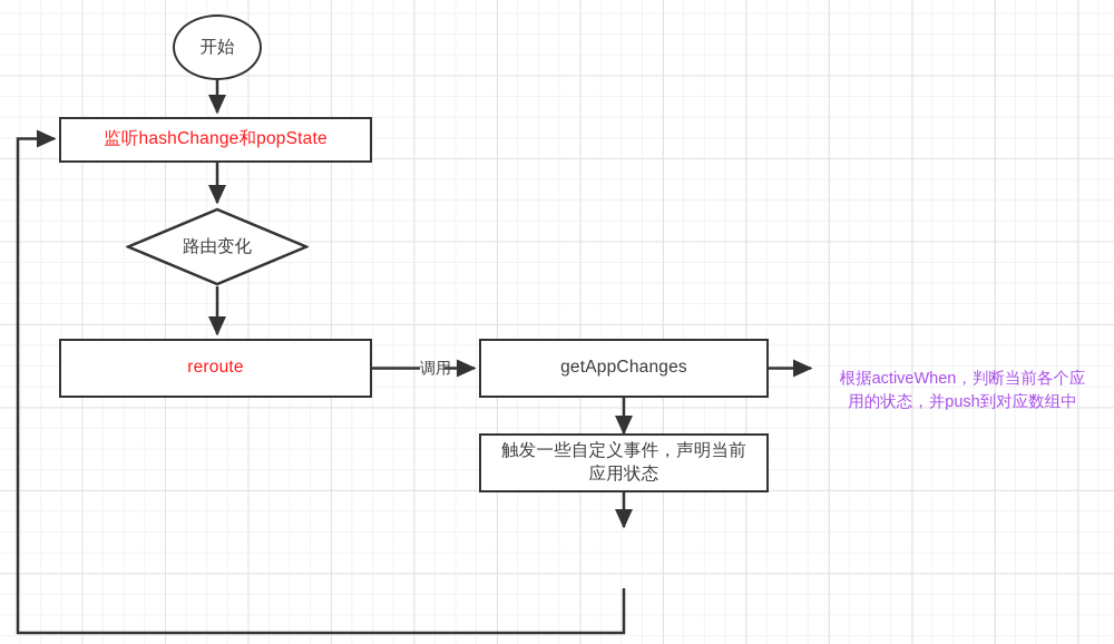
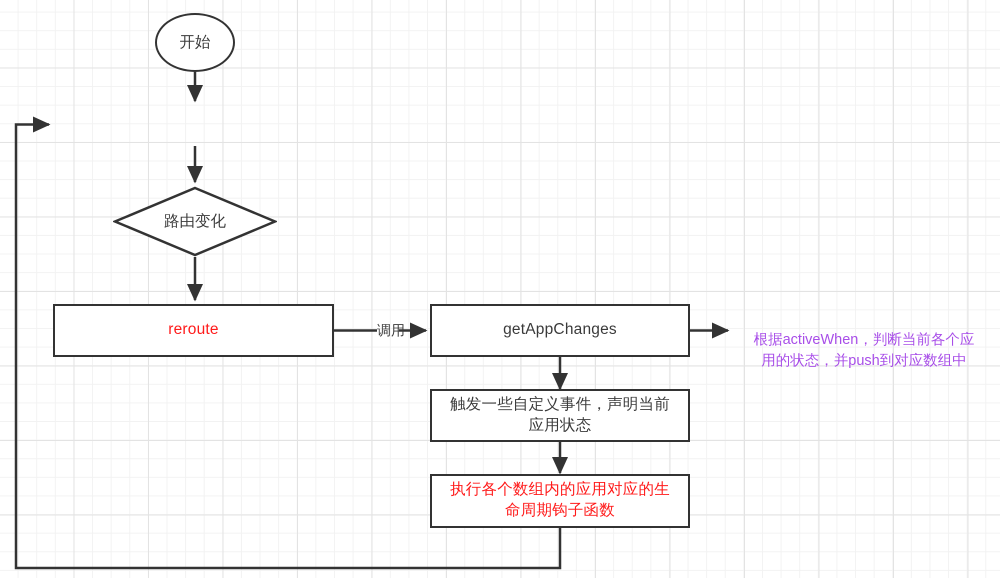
  开始
- 监听hashChange和popState
  路由变化
  reroute
  调用
  getAppChanges
  根据activeWhen，判断当前各个应
  用的状态，并push到对应数组中
  触发一些自定义事件，声明当前
  应用状态
+ 执行各个数组内的应用对应的生
+ 命周期钩子函数
